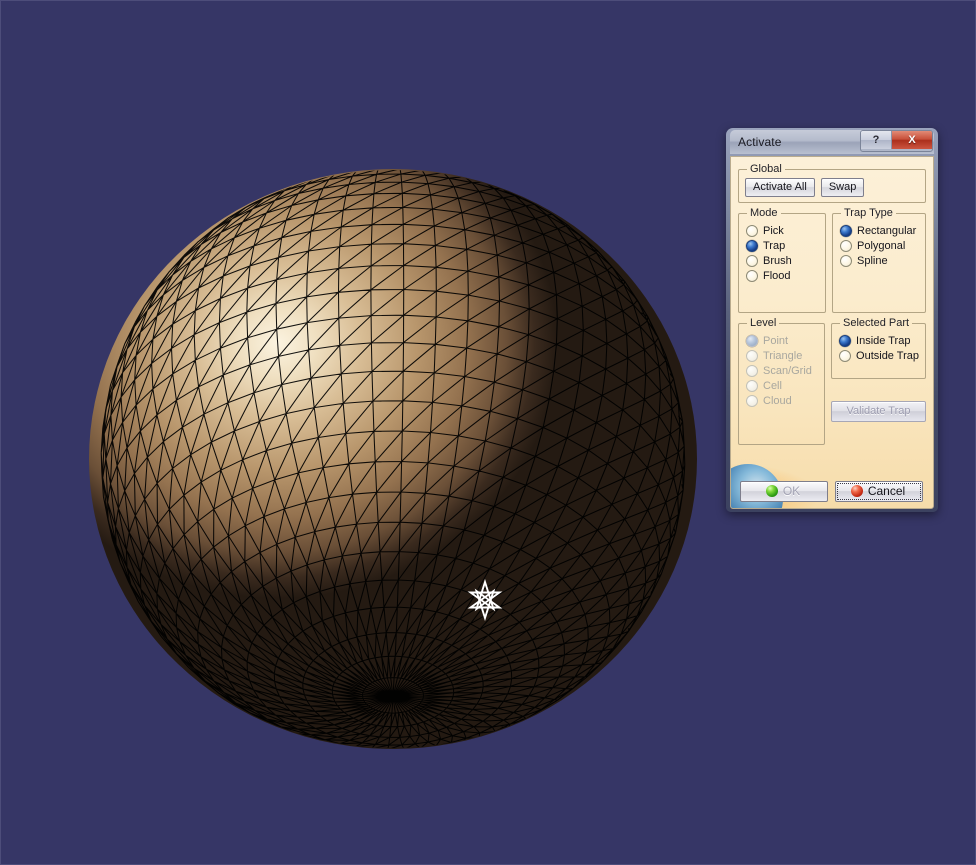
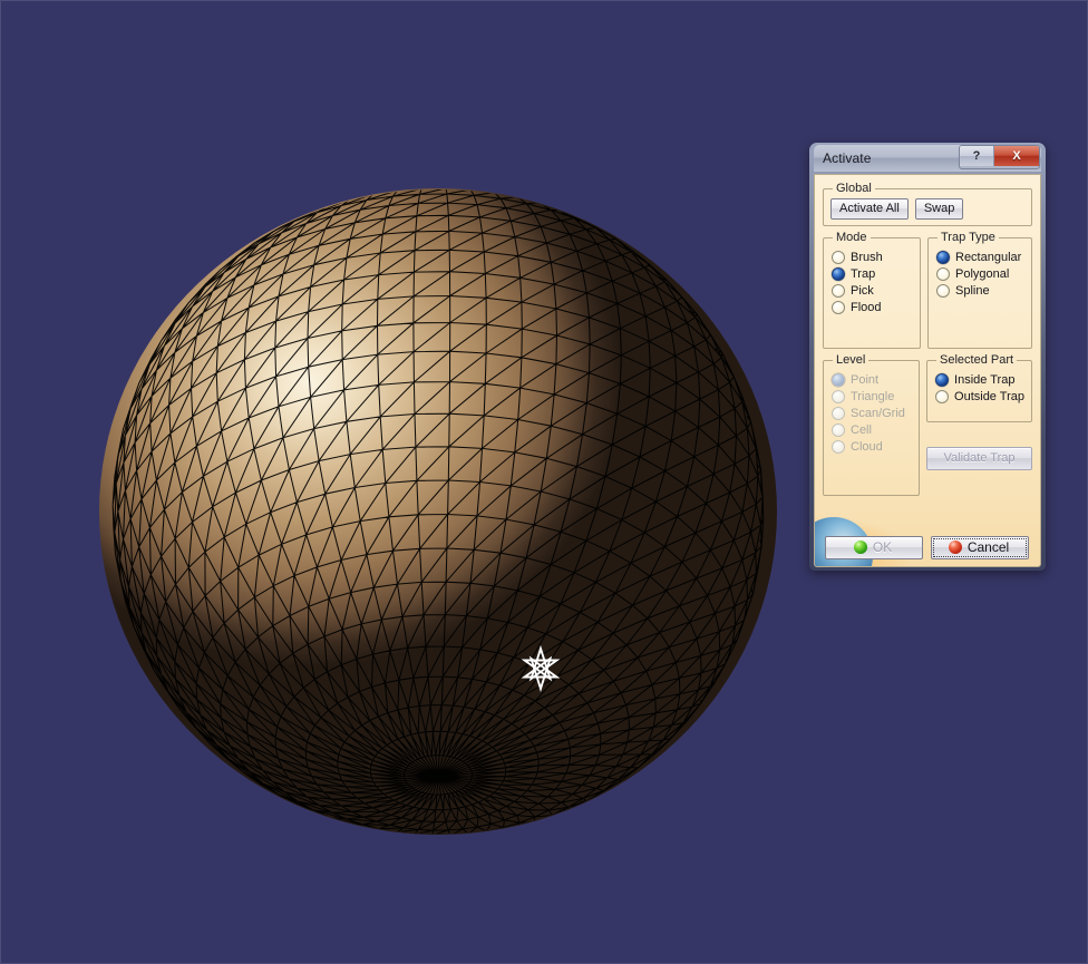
  Activate
  ?
  X
  Global
  Activate All
  Swap
  Mode
- Pick
+ Brush
  Trap
- Brush
+ Pick
  Flood
  Trap Type
  Rectangular
  Polygonal
  Spline
  Level
  Point
  Triangle
  Scan/Grid
  Cell
  Cloud
  Selected Part
  Inside Trap
  Outside Trap
  Validate Trap
  OK
  Cancel
